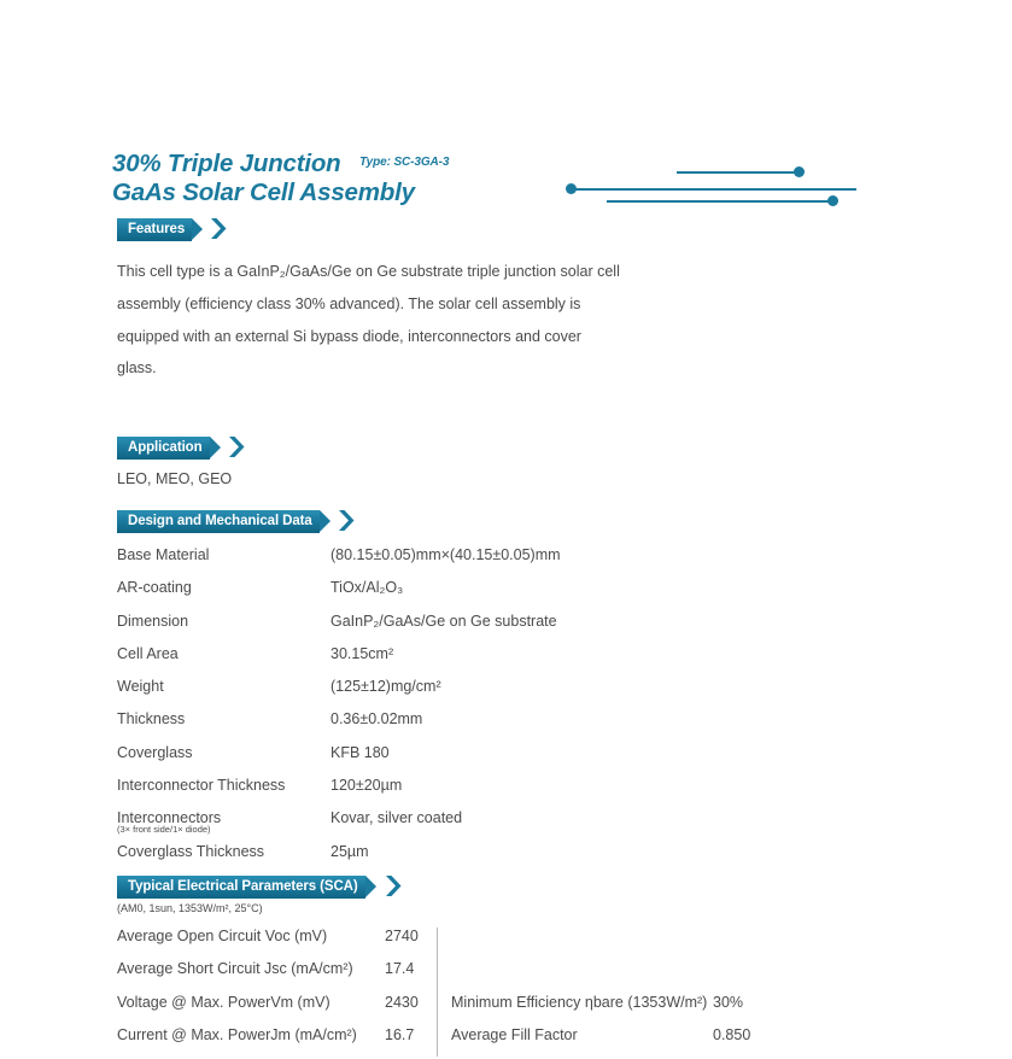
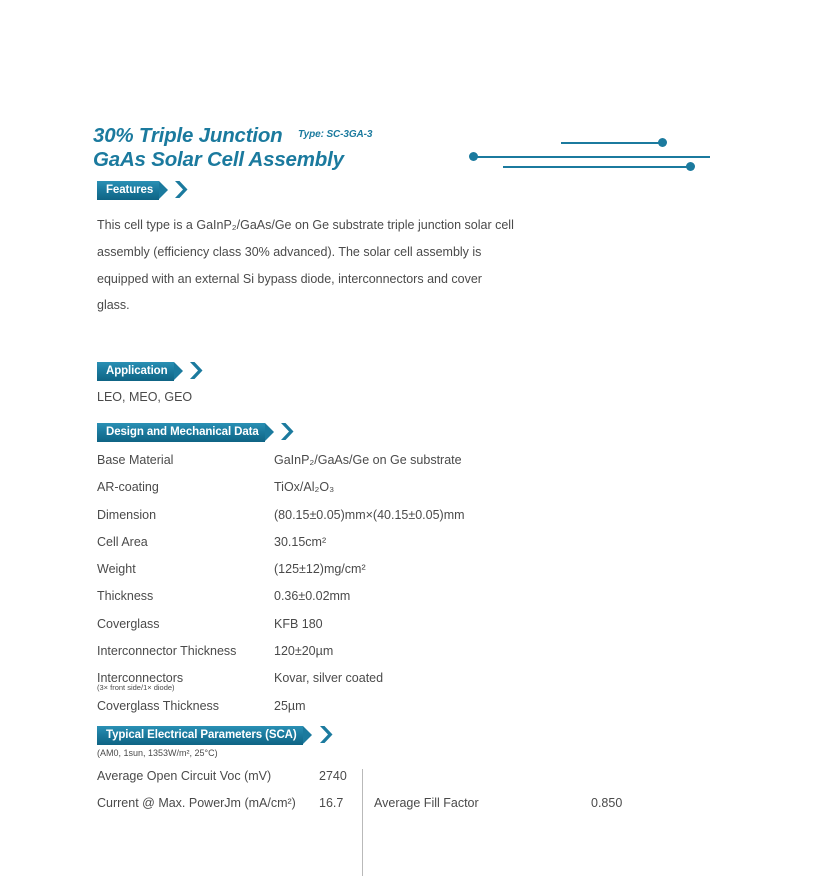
  30% Triple Junction
  GaAs Solar Cell Assembly
  Type: SC-3GA-3
  Features
  This cell type is a GaInP₂/GaAs/Ge on Ge substrate triple junction solar cell assembly (efficiency class 30% advanced). The solar cell assembly is equipped with an external Si bypass diode, interconnectors and cover glass.
  Application
  LEO, MEO, GEO
  Design and Mechanical Data
  Base Material
- (80.15±0.05)mm×(40.15±0.05)mm
+ GaInP₂/GaAs/Ge on Ge substrate
  AR-coating
  TiOx/Al₂O₃
  Dimension
- GaInP₂/GaAs/Ge on Ge substrate
+ (80.15±0.05)mm×(40.15±0.05)mm
  Cell Area
  30.15cm²
  Weight
  (125±12)mg/cm²
  Thickness
  0.36±0.02mm
  Coverglass
  KFB 180
  Interconnector Thickness
  120±20µm
  Interconnectors
  (3× front side/1× diode)
  Kovar, silver coated
  Coverglass Thickness
  25µm
  Typical Electrical Parameters (SCA)
  (AM0, 1sun, 1353W/m², 25°C)
  Average Open Circuit Voc (mV)
  2740
- Average Short Circuit Jsc (mA/cm²)
- 17.4
- Voltage @ Max. PowerVm (mV)
- 2430
- Minimum Efficiency ηbare (1353W/m²)
- 30%
  Current @ Max. PowerJm (mA/cm²)
  16.7
  Average Fill Factor
  0.850
